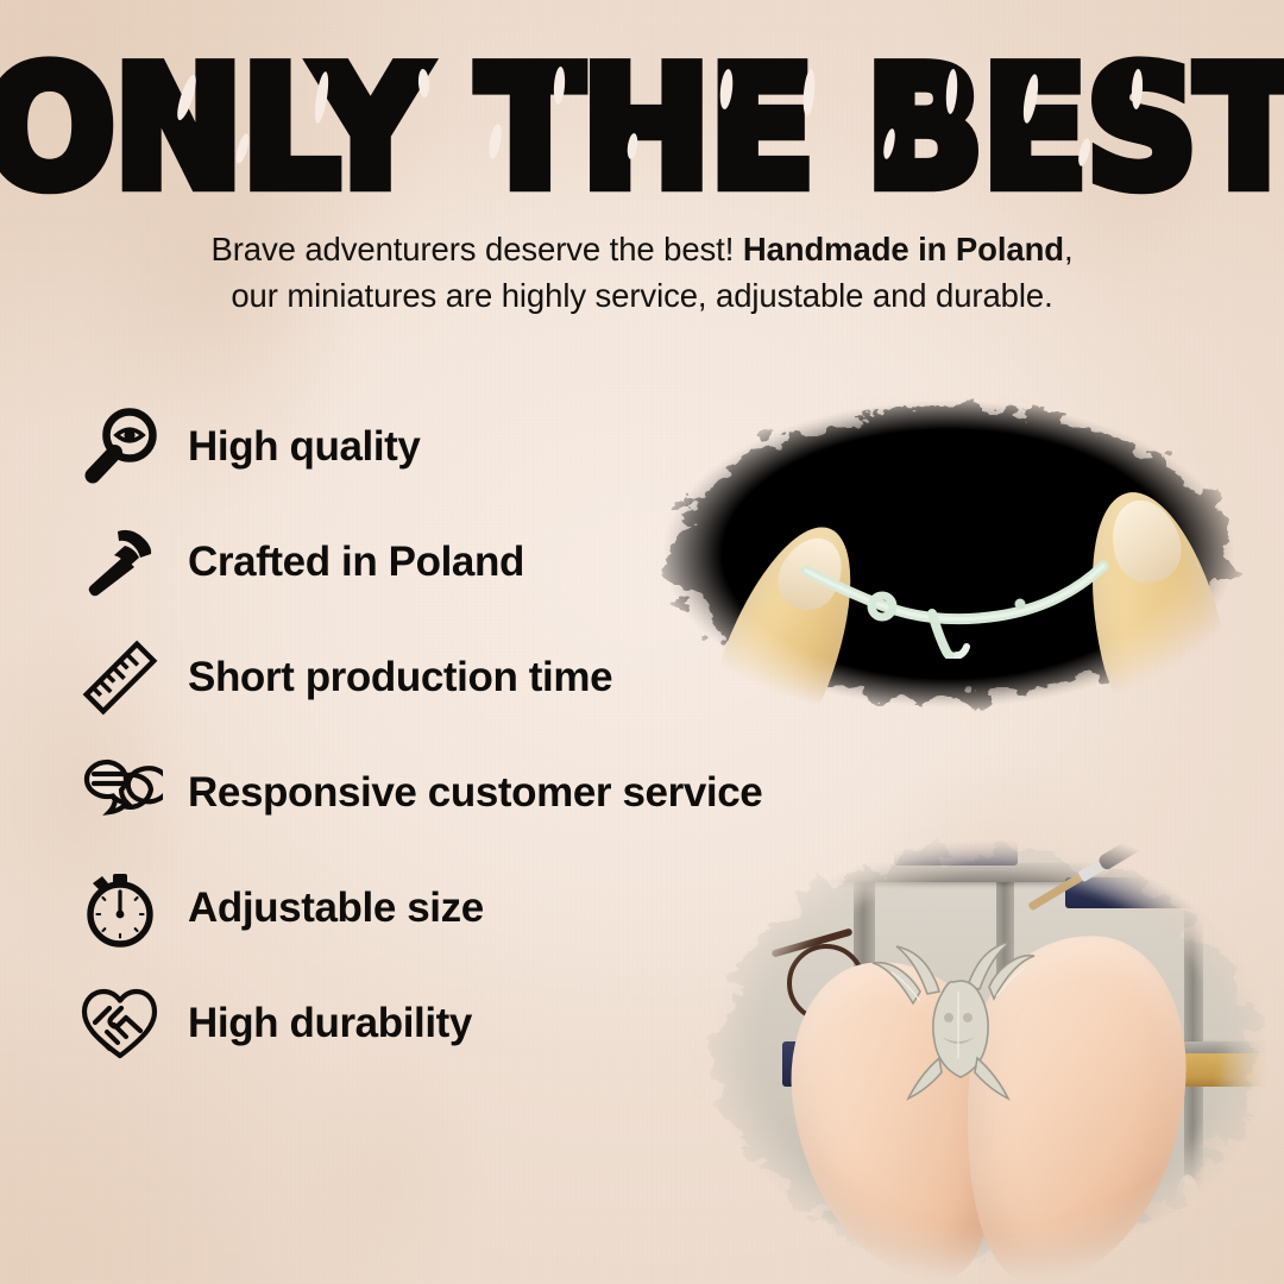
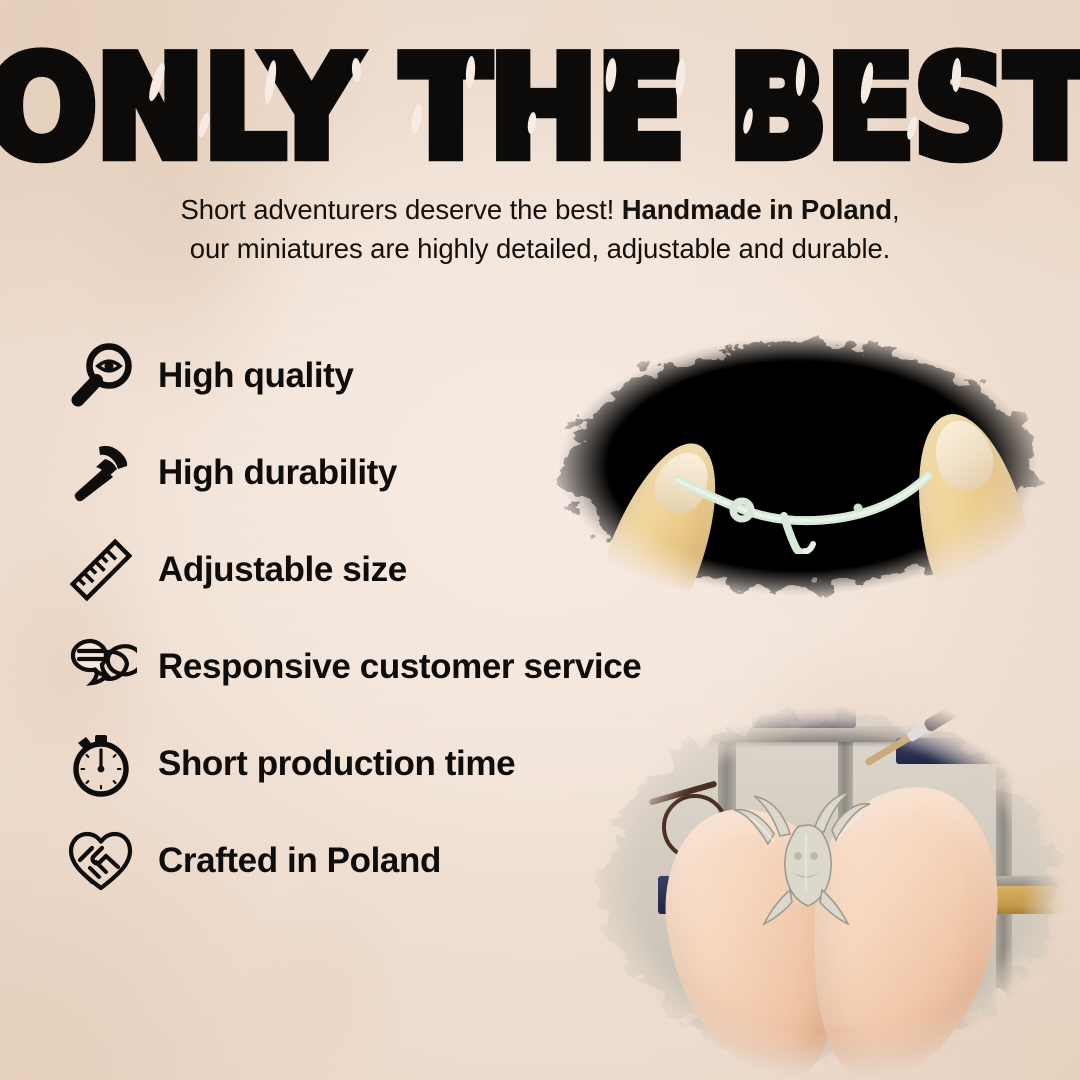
  ONLY THE BEST
- Brave adventurers deserve the best! Handmade in Poland,
+ Short adventurers deserve the best! Handmade in Poland,
- our miniatures are highly service, adjustable and durable.
+ our miniatures are highly detailed, adjustable and durable.
  High quality
- Crafted in Poland
+ High durability
- Short production time
+ Adjustable size
  Responsive customer service
- Adjustable size
+ Short production time
- High durability
+ Crafted in Poland
